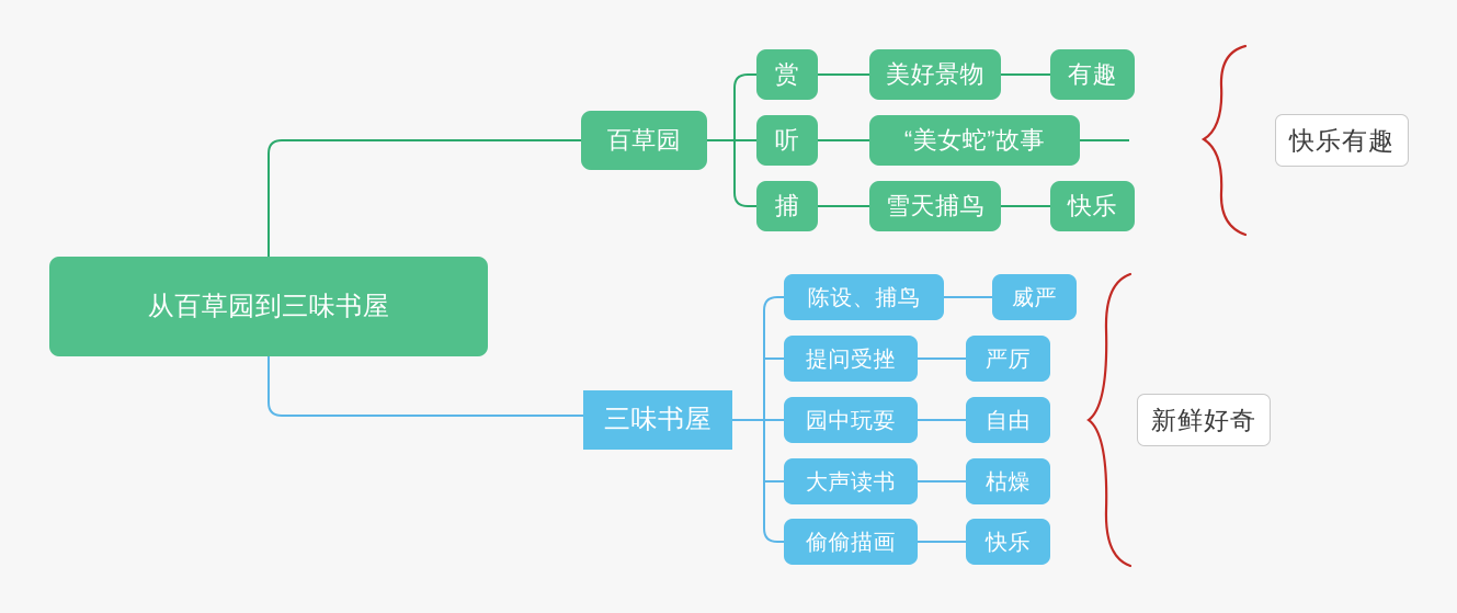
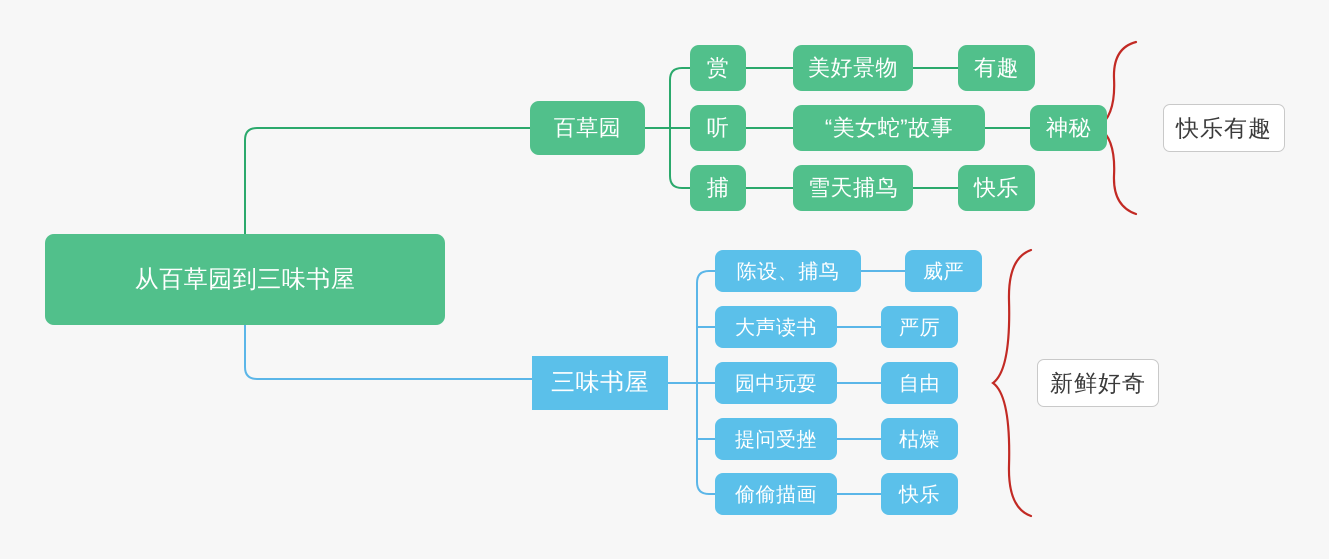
  从百草园到三味书屋
  百草园
  赏
  美好景物
  有趣
  听
  “美女蛇”故事
+ 神秘
  捕
  雪天捕鸟
  快乐
  快乐有趣
  三味书屋
  陈设、捕鸟
  威严
- 提问受挫
+ 大声读书
  严厉
  园中玩耍
  自由
- 大声读书
+ 提问受挫
  枯燥
  偷偷描画
  快乐
  新鲜好奇
